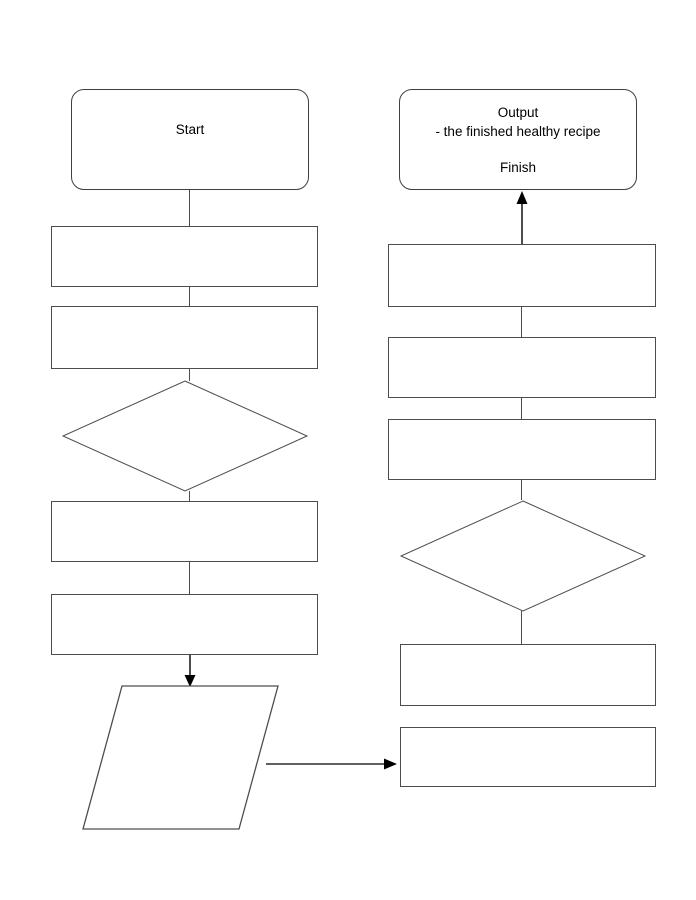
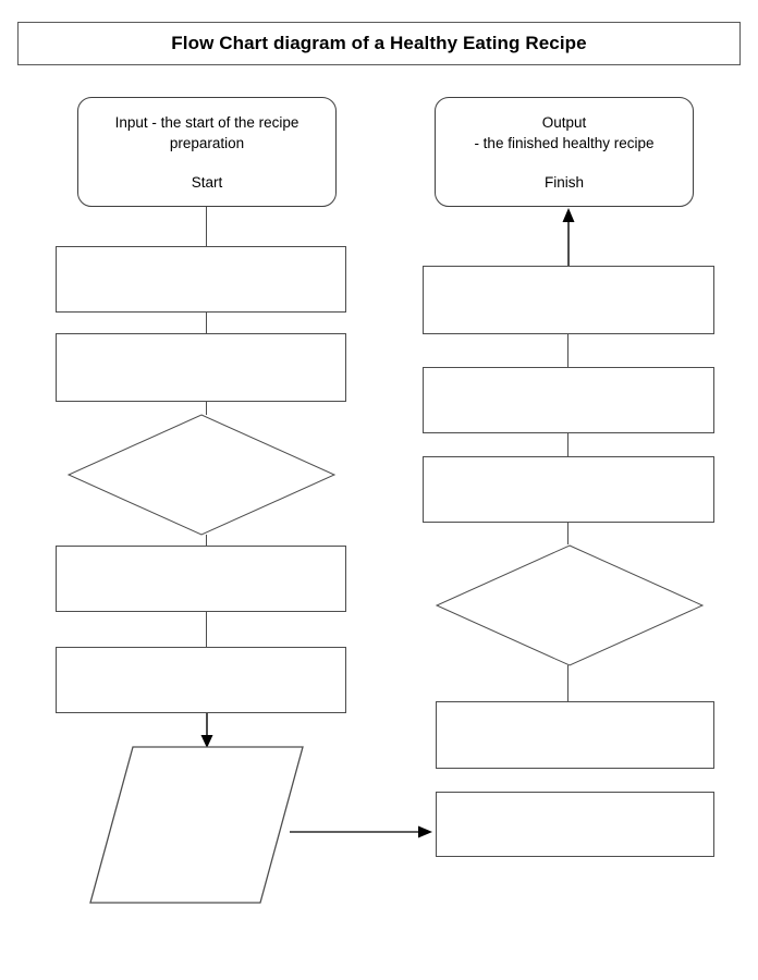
+ Flow Chart diagram of a Healthy Eating Recipe
+ Input - the start of the recipe preparation
  Start
  Output
  - the finished healthy recipe
  Finish
